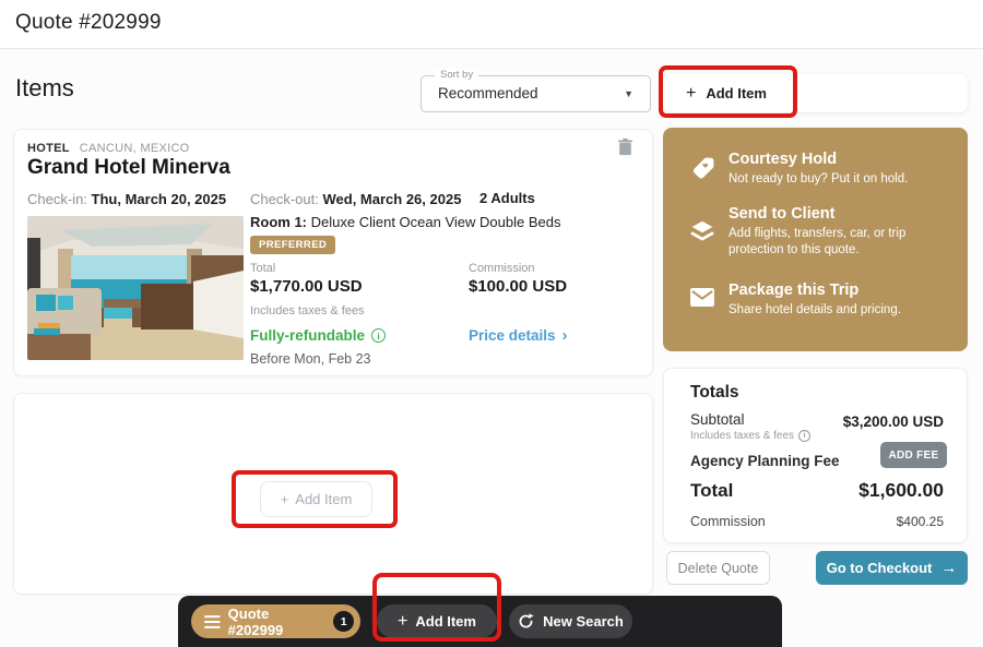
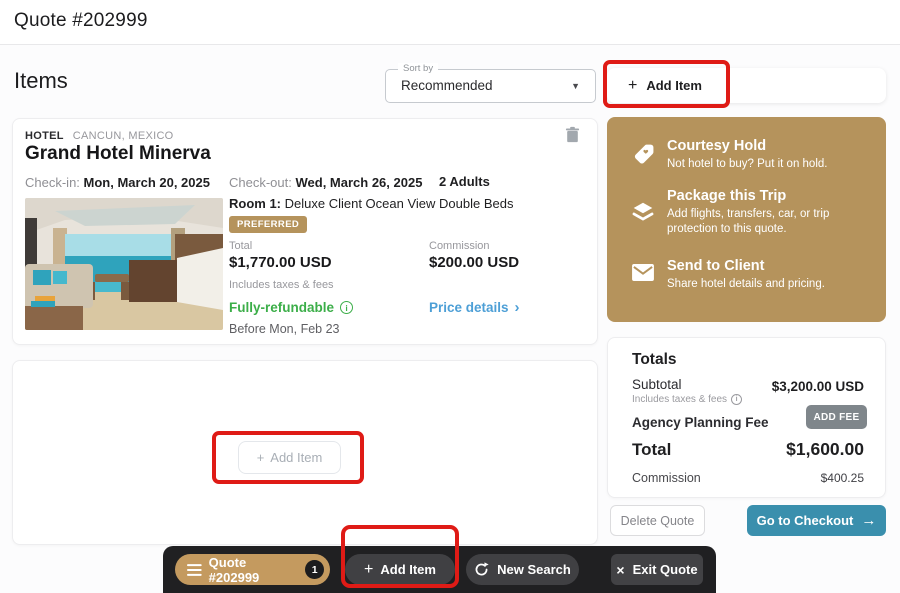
  Quote #202999
  Items
  Sort by
  Recommended
  ▼
  +
  Add Item
  HOTEL
  CANCUN, MEXICO
  Grand Hotel Minerva
- Check-in: Thu, March 20, 2025
+ Check-in: Mon, March 20, 2025
  Check-out: Wed, March 26, 2025
  2 Adults
  Room 1: Deluxe Client Ocean View Double Beds
  PREFERRED
  Total
  $1,770.00 USD
  Commission
- $100.00 USD
+ $200.00 USD
  Includes taxes & fees
  Fully-refundable
  i
  Price details
  ›
  Before Mon, Feb 23
  +
  Add Item
  Courtesy Hold
- Not ready to buy? Put it on hold.
+ Not hotel to buy? Put it on hold.
- Send to Client
+ Package this Trip
  Add flights, transfers, car, or trip protection to this quote.
- Package this Trip
+ Send to Client
  Share hotel details and pricing.
  Totals
  Subtotal
  Includes taxes & fees
  $3,200.00 USD
  Agency Planning Fee
  ADD FEE
  Total
  $1,600.00
  Commission
  $400.25
  Delete Quote
  Go to Checkout
  →
  Quote #202999
  1
  +
  Add Item
  New Search
+ ×
+ Exit Quote
